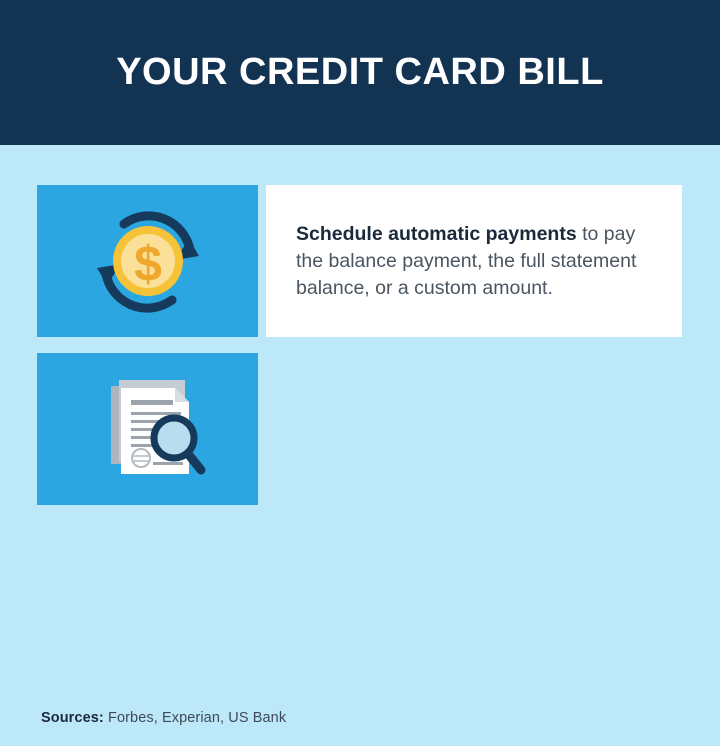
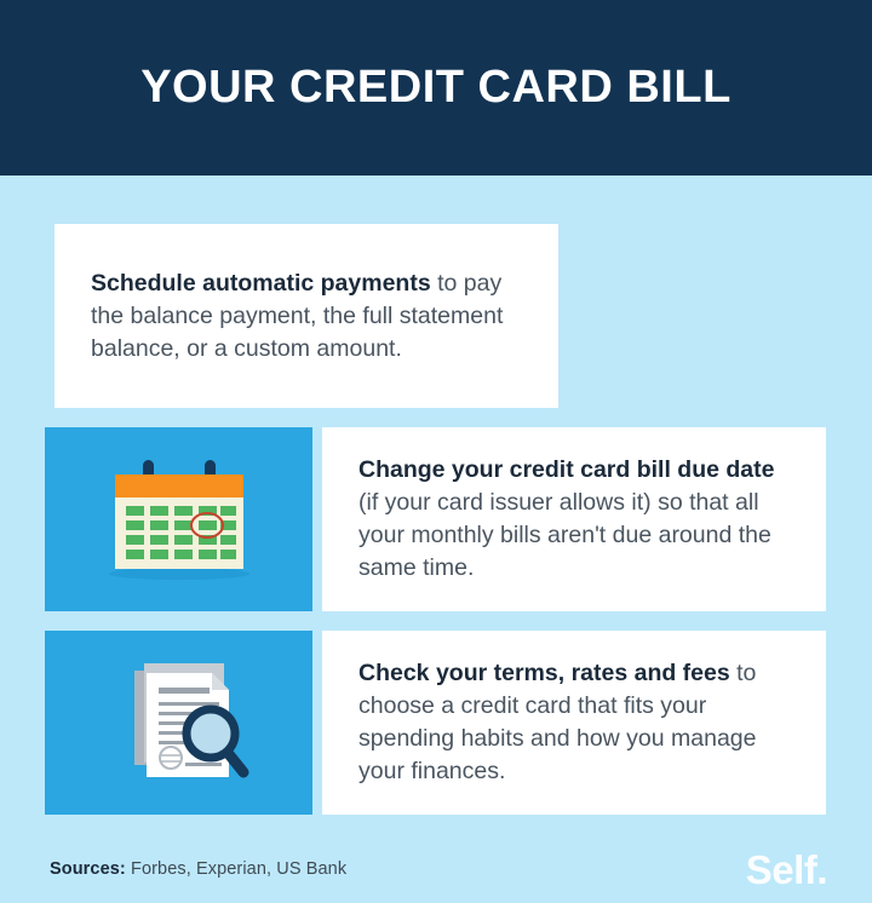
  YOUR CREDIT CARD BILL
- $
  Schedule automatic payments to pay the balance payment, the full statement balance, or a custom amount.
+ Change your credit card bill due date (if your card issuer allows it) so that all your monthly bills aren't due around the same time.
+ Check your terms, rates and fees to choose a credit card that fits your spending habits and how you manage your finances.
  Sources: Forbes, Experian, US Bank
+ Self.
